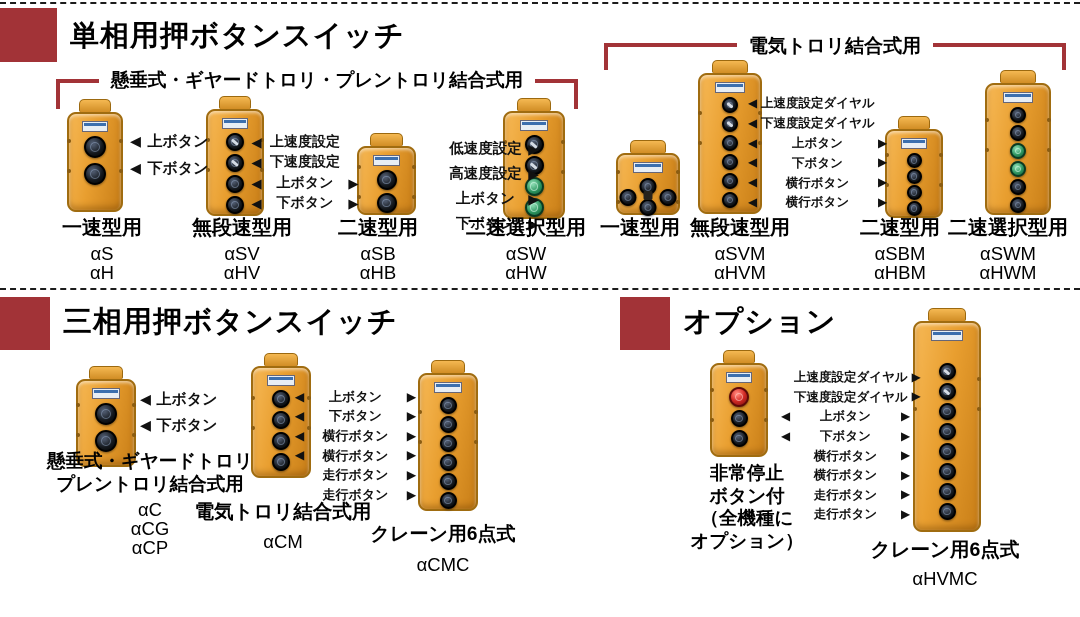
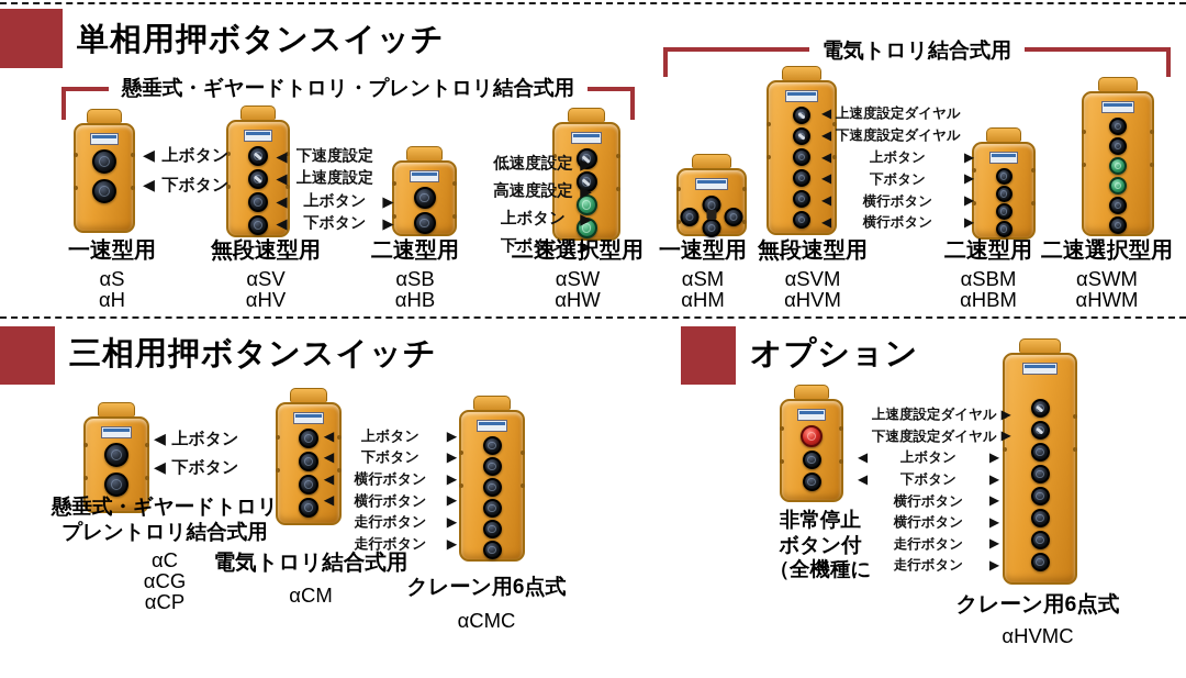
  単相用押ボタンスイッチ
  懸垂式・ギヤードトロリ・プレントロリ結合式用
  ◀
  上ボタン
  ◀
  下ボタン
  ◀
- 上速度設定
+ 下速度設定
  ◀
- 下速度設定
+ 上速度設定
  ◀
  上ボタン
  ▶
  ◀
  下ボタン
  ▶
  低速度設定
  ▶
  高速度設定
  ▶
  上ボタン
  ▶
  下ボタン
  ▶
  一速型用
  αS
  αH
  無段速型用
  αSV
  αHV
  二速型用
  αSB
  αHB
  二速選択型用
  αSW
  αHW
  電気トロリ結合式用
  ◀
  上速度設定ダイヤル
  ◀
  下速度設定ダイヤル
  ◀
  上ボタン
  ▶
  ◀
  下ボタン
  ▶
  ◀
  横行ボタン
  ▶
  ◀
  横行ボタン
  ▶
  一速型用
+ αSM
+ αHM
  無段速型用
  αSVM
  αHVM
  二速型用
  αSBM
  αHBM
  二速選択型用
  αSWM
  αHWM
  三相用押ボタンスイッチ
  ◀
  上ボタン
  ◀
  下ボタン
  ◀
  上ボタン
  ▶
  ◀
  下ボタン
  ▶
  ◀
  横行ボタン
  ▶
  ◀
  横行ボタン
  ▶
  走行ボタン
  ▶
  走行ボタン
  ▶
  懸垂式・ギヤードトロリ
  プレントロリ結合式用
  αC
  αCG
  αCP
  電気トロリ結合式用
  αCM
  クレーン用6点式
  αCMC
  オプション
  上速度設定ダイヤル
  ▶
  下速度設定ダイヤル
  ▶
  ◀
  上ボタン
  ▶
  ◀
  下ボタン
  ▶
  横行ボタン
  ▶
  横行ボタン
  ▶
  走行ボタン
  ▶
  走行ボタン
  ▶
  非常停止
  ボタン付
  （全機種に
- オプション）
  クレーン用6点式
  αHVMC
